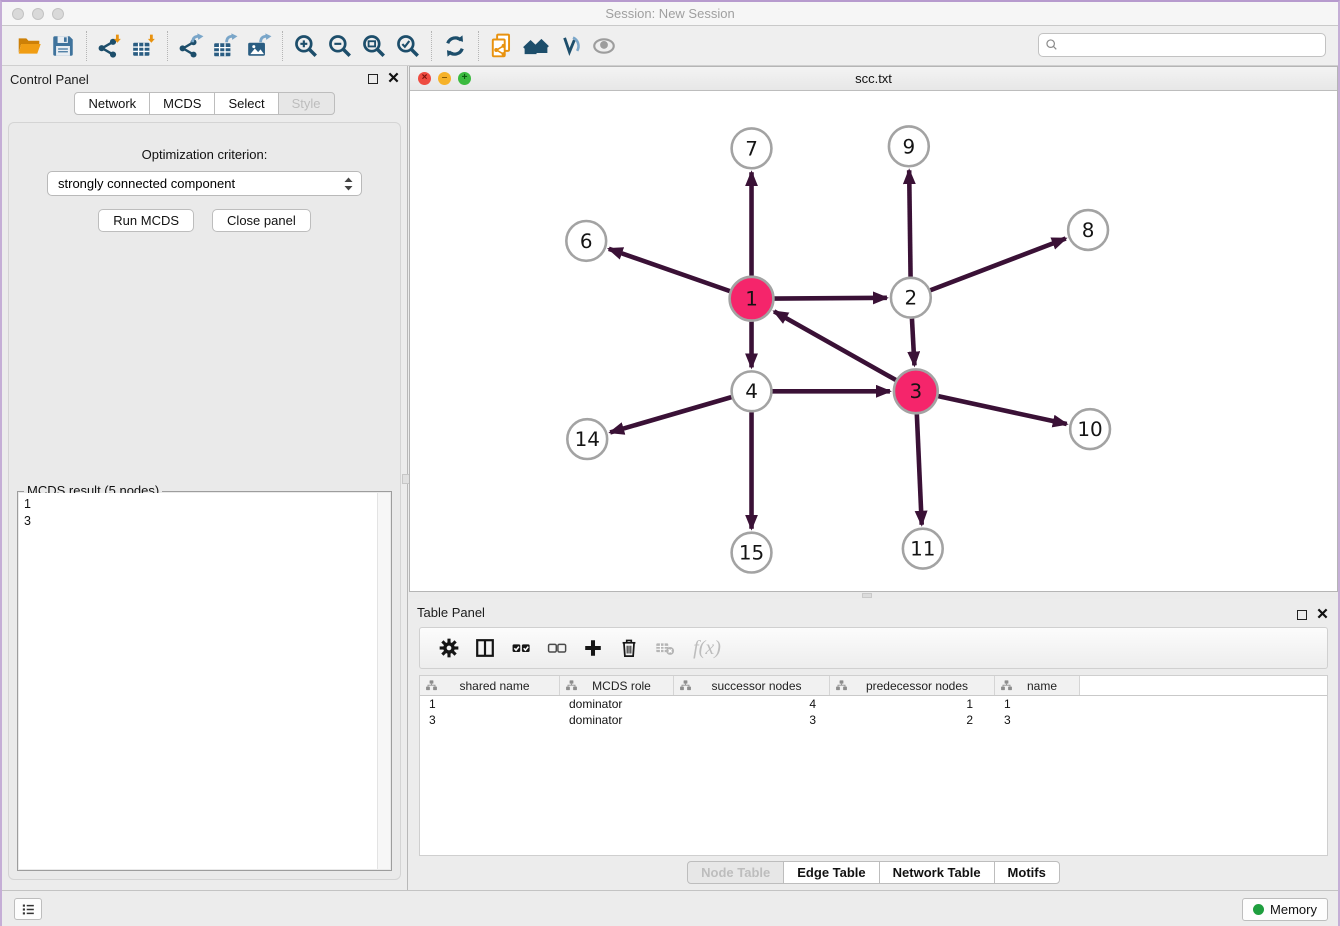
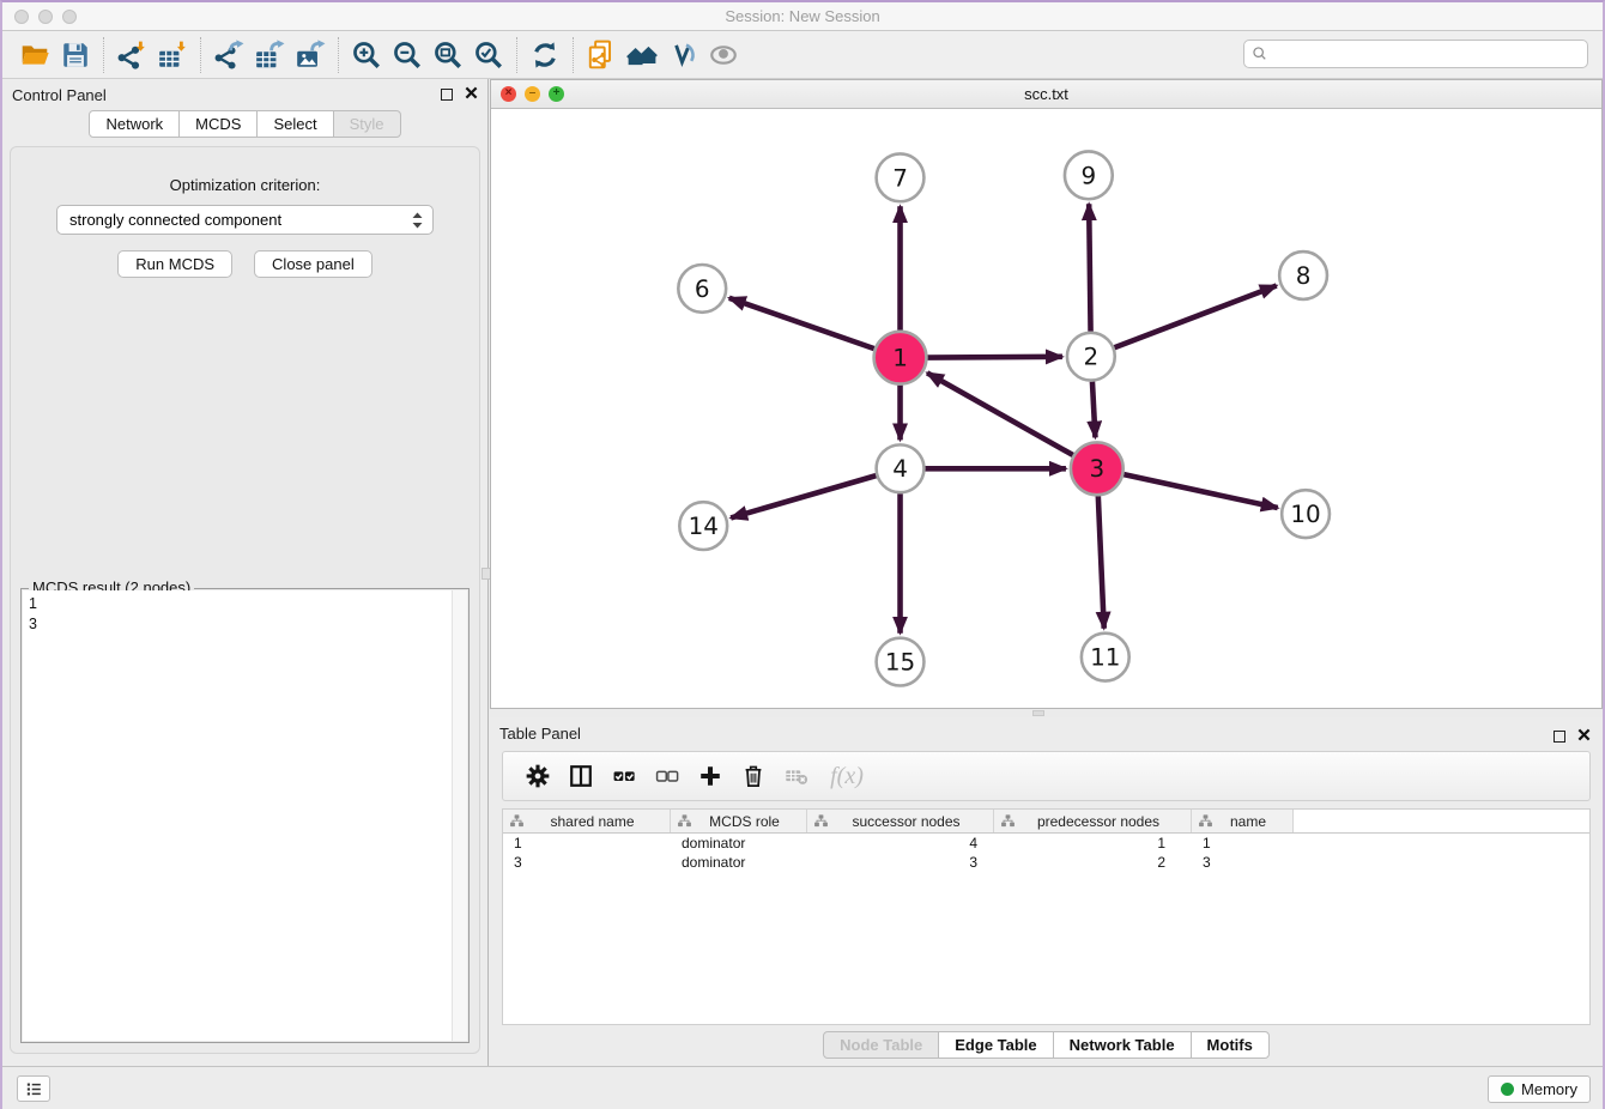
  Session: New Session
  Control Panel
  Network
  MCDS
  Select
  Style
  Optimization criterion:
  strongly connected component
  Run MCDS
  Close panel
- MCDS result (5 nodes)
+ MCDS result (2 nodes)
  1
  3
  ×
  –
  +
  scc.txt
  7
  9
  6
  8
  1
  2
  4
  3
  14
  10
  15
  11
  Table Panel
  f(x)
  shared name
  MCDS role
  successor nodes
  predecessor nodes
  name
  1
  dominator
  4
  1
  1
  3
  dominator
  3
  2
  3
  Node Table
  Edge Table
  Network Table
  Motifs
  Memory
